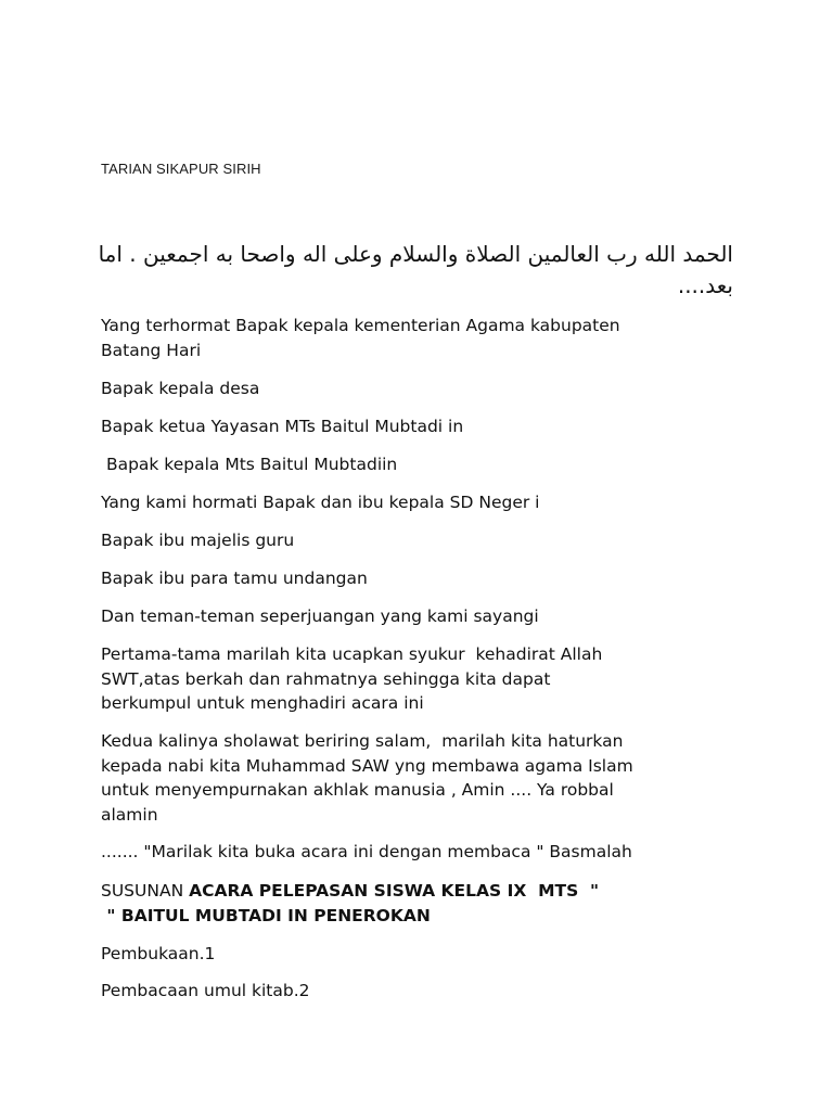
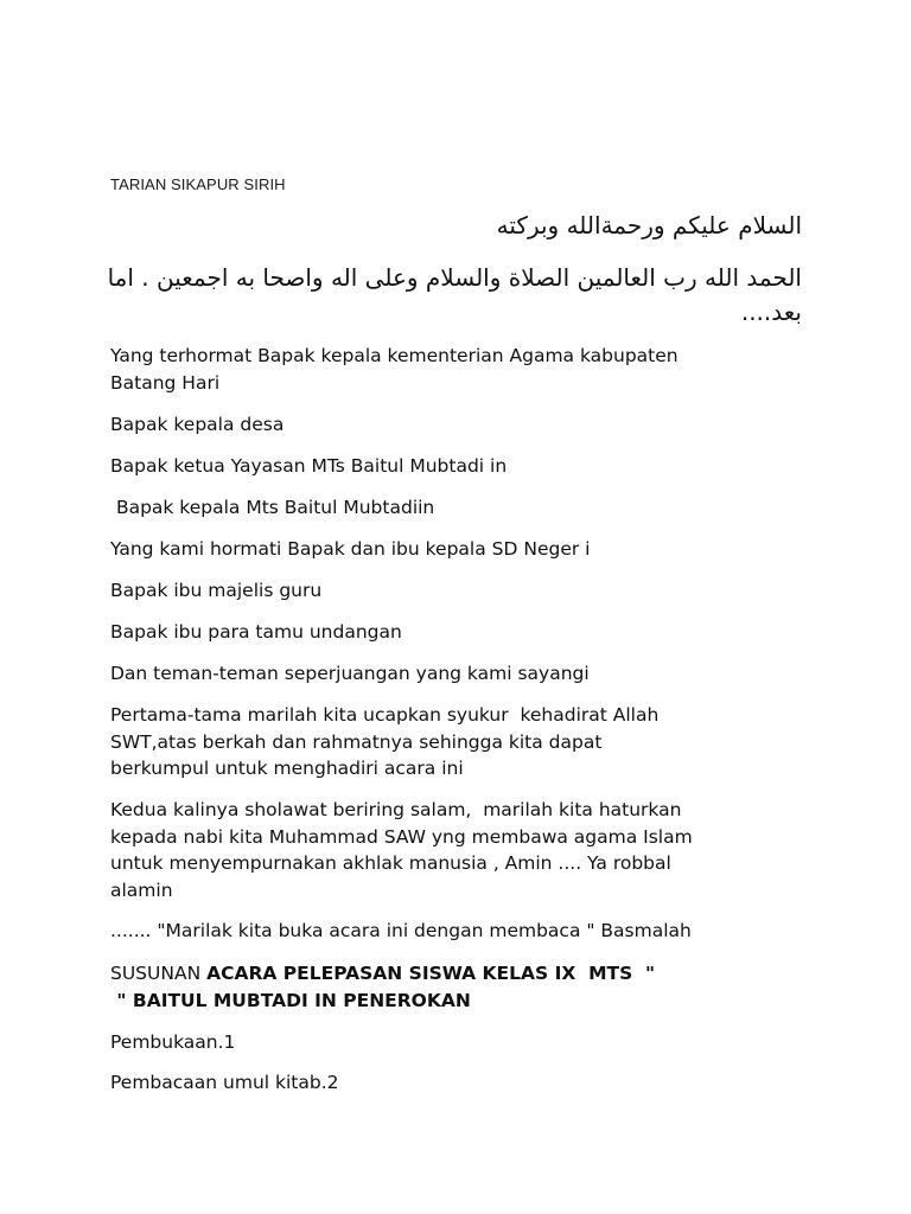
  TARIAN SIKAPUR SIRIH
+ السلام عليكم ورحمةالله وبركته
  الحمد الله رب العالمين الصلاة والسلام وعلى اله واصحا به اجمعين . اما بعد....
  Yang terhormat Bapak kepala kementerian Agama kabupaten
  Batang Hari
  Bapak kepala desa
  Bapak ketua Yayasan MTs Baitul Mubtadi in
  Bapak kepala Mts Baitul Mubtadiin
  Yang kami hormati Bapak dan ibu kepala SD Neger i
  Bapak ibu majelis guru
  Bapak ibu para tamu undangan
  Dan teman-teman seperjuangan yang kami sayangi
  Pertama-tama marilah kita ucapkan syukur kehadirat Allah
  SWT,atas berkah dan rahmatnya sehingga kita dapat
  berkumpul untuk menghadiri acara ini
  Kedua kalinya sholawat beriring salam, marilah kita haturkan
  kepada nabi kita Muhammad SAW yng membawa agama Islam
  untuk menyempurnakan akhlak manusia , Amin .... Ya robbal
  alamin
  ....... "Marilak kita buka acara ini dengan membaca " Basmalah
  SUSUNAN ACARA PELEPASAN SISWA KELAS IX MTS "
  " BAITUL MUBTADI IN PENEROKAN
  Pembukaan.1
  Pembacaan umul kitab.2
